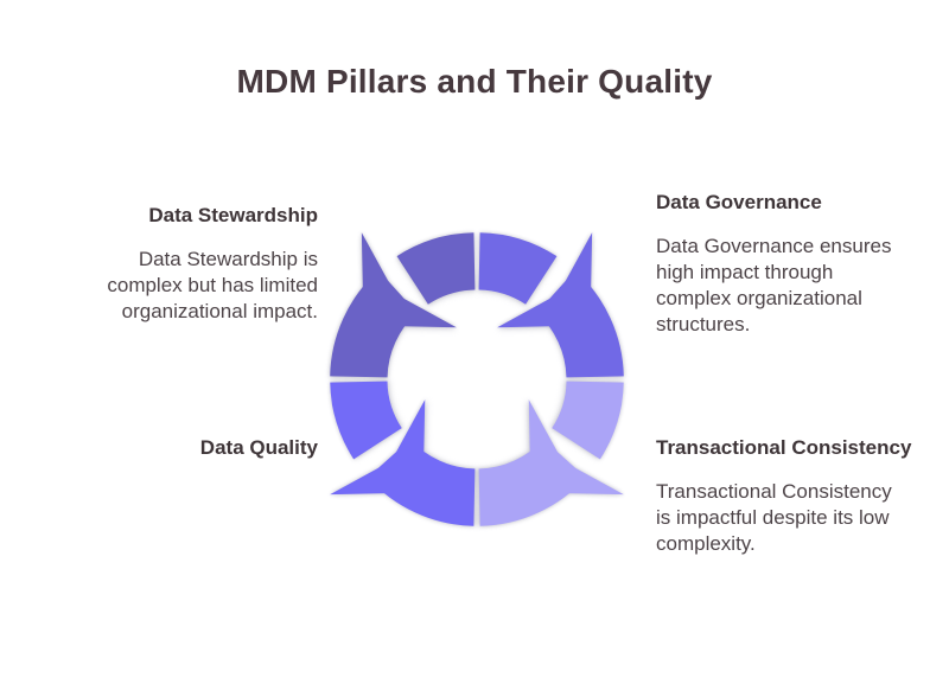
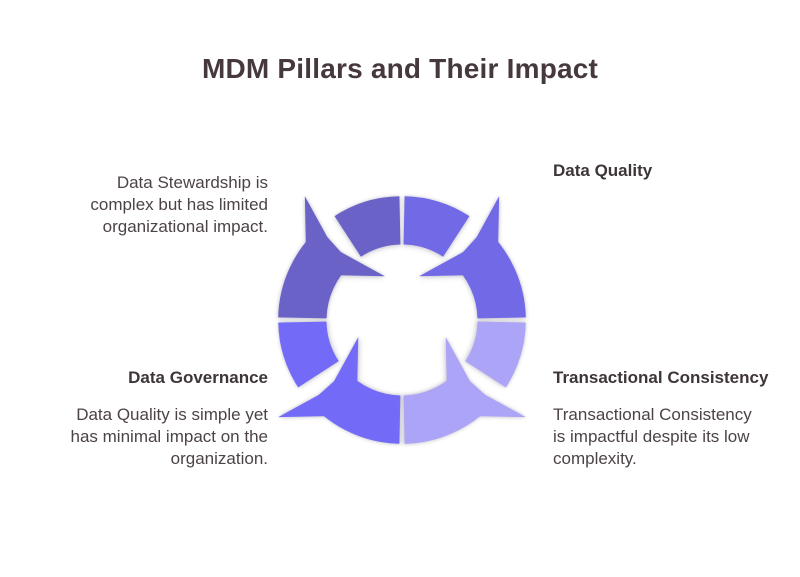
- MDM Pillars and Their Quality
+ MDM Pillars and Their Impact
- Data Stewardship
  Data Stewardship is
  complex but has limited
  organizational impact.
- Data Governance
+ Data Quality
- Data Governance ensures
- high impact through
- complex organizational
- structures.
- Data Quality
+ Data Governance
+ Data Quality is simple yet
+ has minimal impact on the
+ organization.
  Transactional Consistency
  Transactional Consistency
  is impactful despite its low
  complexity.
